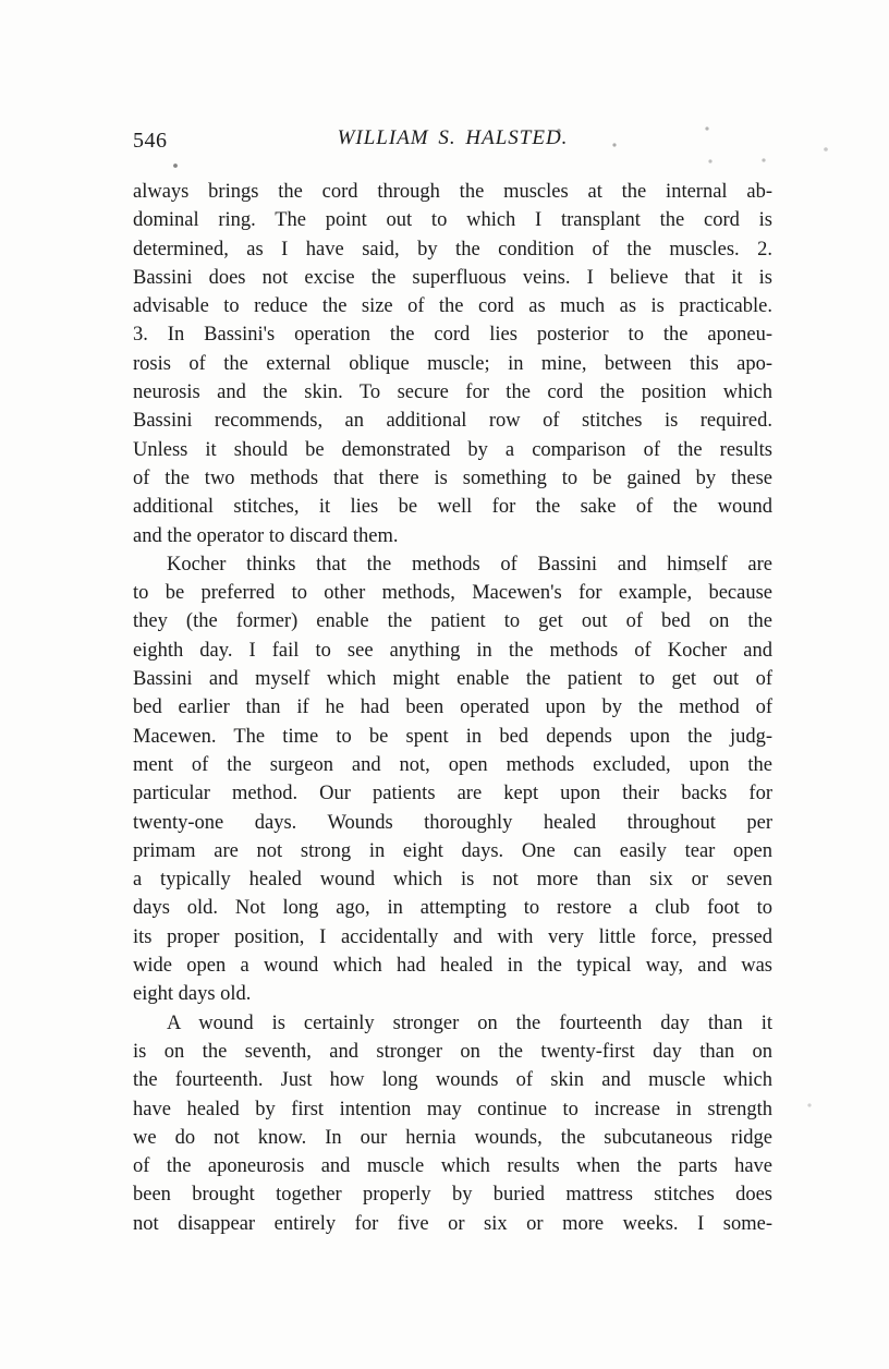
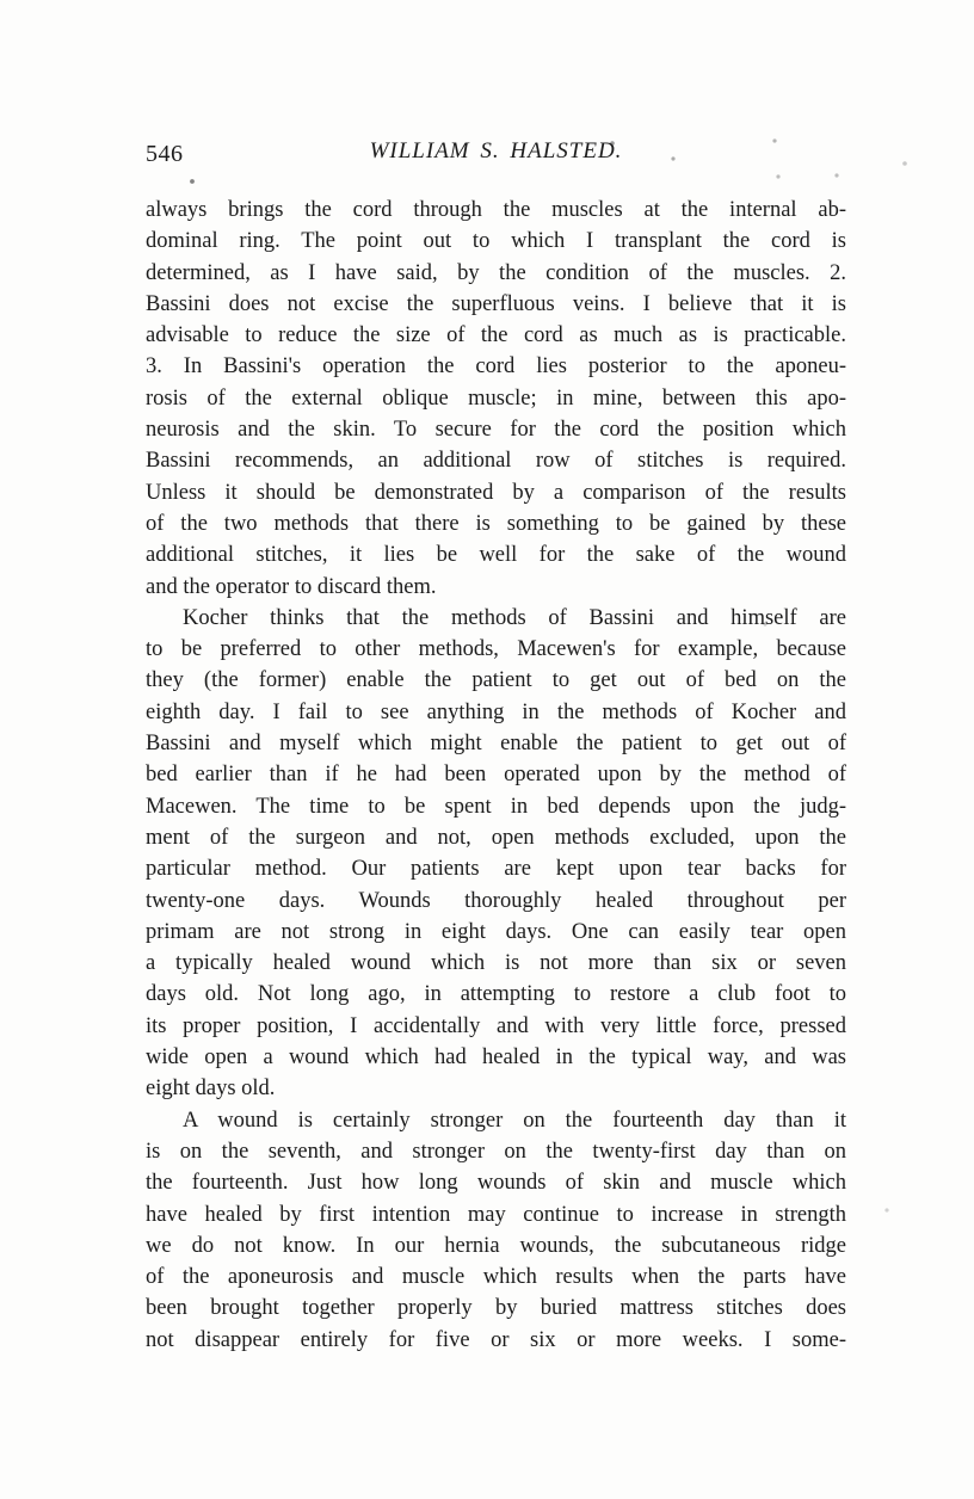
  546
  WILLIAM S. HALSTED.
  always brings the cord through the muscles at the internal ab-
  dominal ring. The point out to which I transplant the cord is
  determined, as I have said, by the condition of the muscles. 2.
  Bassini does not excise the superfluous veins. I believe that it is
  advisable to reduce the size of the cord as much as is practicable.
  3. In Bassini's operation the cord lies posterior to the aponeu-
  rosis of the external oblique muscle; in mine, between this apo-
  neurosis and the skin. To secure for the cord the position which
  Bassini recommends, an additional row of stitches is required.
  Unless it should be demonstrated by a comparison of the results
  of the two methods that there is something to be gained by these
  additional stitches, it lies be well for the sake of the wound
  and the operator to discard them.
  Kocher thinks that the methods of Bassini and himself are
  to be preferred to other methods, Macewen's for example, because
  they (the former) enable the patient to get out of bed on the
  eighth day. I fail to see anything in the methods of Kocher and
  Bassini and myself which might enable the patient to get out of
  bed earlier than if he had been operated upon by the method of
  Macewen. The time to be spent in bed depends upon the judg-
  ment of the surgeon and not, open methods excluded, upon the
- particular method. Our patients are kept upon their backs for
+ particular method. Our patients are kept upon tear backs for
  twenty-one days. Wounds thoroughly healed throughout per
  primam are not strong in eight days. One can easily tear open
  a typically healed wound which is not more than six or seven
  days old. Not long ago, in attempting to restore a club foot to
  its proper position, I accidentally and with very little force, pressed
  wide open a wound which had healed in the typical way, and was
  eight days old.
  A wound is certainly stronger on the fourteenth day than it
  is on the seventh, and stronger on the twenty-first day than on
  the fourteenth. Just how long wounds of skin and muscle which
  have healed by first intention may continue to increase in strength
  we do not know. In our hernia wounds, the subcutaneous ridge
  of the aponeurosis and muscle which results when the parts have
  been brought together properly by buried mattress stitches does
  not disappear entirely for five or six or more weeks. I some-
